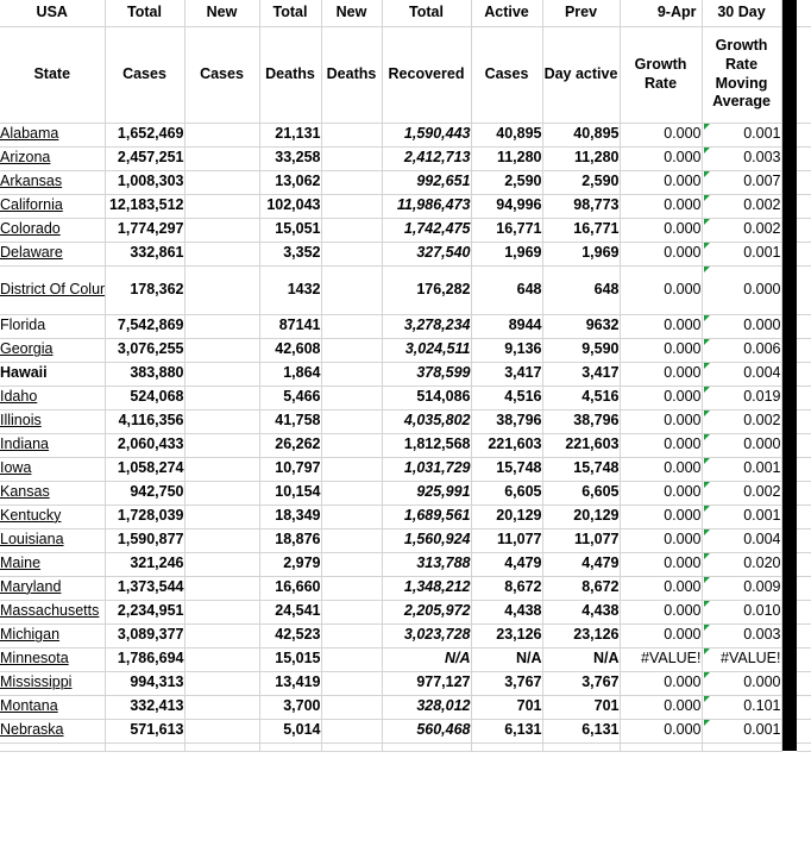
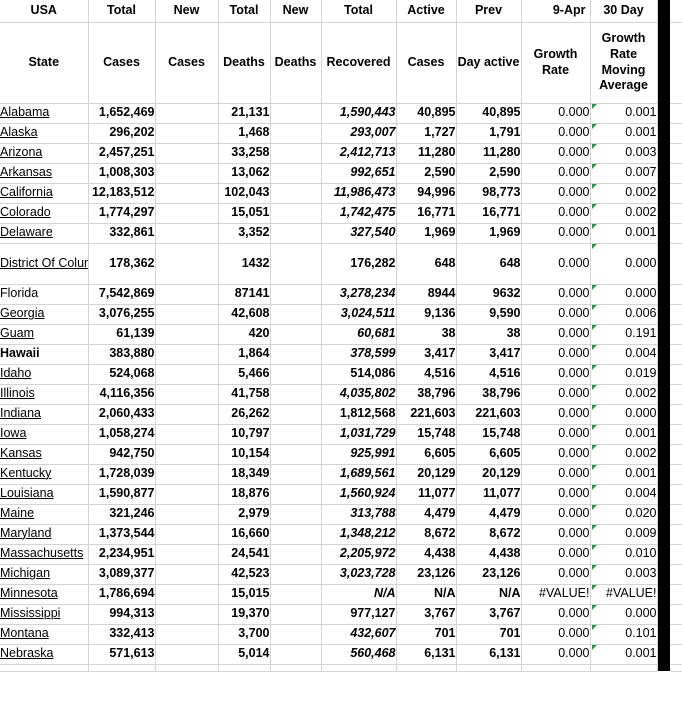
  USA	Total	New	Total	New	Total	Active	Prev	9-Apr	30 Day
  State	Cases	Cases	Deaths	Deaths	Recovered	Cases	Day active	Growth Rate	Growth Rate Moving Average
  Alabama	1,652,469		21,131		1,590,443	40,895	40,895	0.000	0.001
+ Alaska	296,202		1,468		293,007	1,727	1,791	0.000	0.001
  Arizona	2,457,251		33,258		2,412,713	11,280	11,280	0.000	0.003
  Arkansas	1,008,303		13,062		992,651	2,590	2,590	0.000	0.007
  California	12,183,512		102,043		11,986,473	94,996	98,773	0.000	0.002
  Colorado	1,774,297		15,051		1,742,475	16,771	16,771	0.000	0.002
  Delaware	332,861		3,352		327,540	1,969	1,969	0.000	0.001
  District Of Colu	178,362		1432		176,282	648	648	0.000	0.000
  Florida	7,542,869		87141		3,278,234	8944	9632	0.000	0.000
  Georgia	3,076,255		42,608		3,024,511	9,136	9,590	0.000	0.006
+ Guam	61,139		420		60,681	38	38	0.000	0.191
  Hawaii	383,880		1,864		378,599	3,417	3,417	0.000	0.004
  Idaho	524,068		5,466		514,086	4,516	4,516	0.000	0.019
  Illinois	4,116,356		41,758		4,035,802	38,796	38,796	0.000	0.002
  Indiana	2,060,433		26,262		1,812,568	221,603	221,603	0.000	0.000
  Iowa	1,058,274		10,797		1,031,729	15,748	15,748	0.000	0.001
  Kansas	942,750		10,154		925,991	6,605	6,605	0.000	0.002
  Kentucky	1,728,039		18,349		1,689,561	20,129	20,129	0.000	0.001
  Louisiana	1,590,877		18,876		1,560,924	11,077	11,077	0.000	0.004
  Maine	321,246		2,979		313,788	4,479	4,479	0.000	0.020
  Maryland	1,373,544		16,660		1,348,212	8,672	8,672	0.000	0.009
  Massachusetts	2,234,951		24,541		2,205,972	4,438	4,438	0.000	0.010
  Michigan	3,089,377		42,523		3,023,728	23,126	23,126	0.000	0.003
  Minnesota	1,786,694		15,015		N/A	N/A	N/A	#VALUE!	#VALUE!
- Mississippi	994,313		13,419		977,127	3,767	3,767	0.000	0.000
+ Mississippi	994,313		19,370		977,127	3,767	3,767	0.000	0.000
- Montana	332,413		3,700		328,012	701	701	0.000	0.101
+ Montana	332,413		3,700		432,607	701	701	0.000	0.101
  Nebraska	571,613		5,014		560,468	6,131	6,131	0.000	0.001
